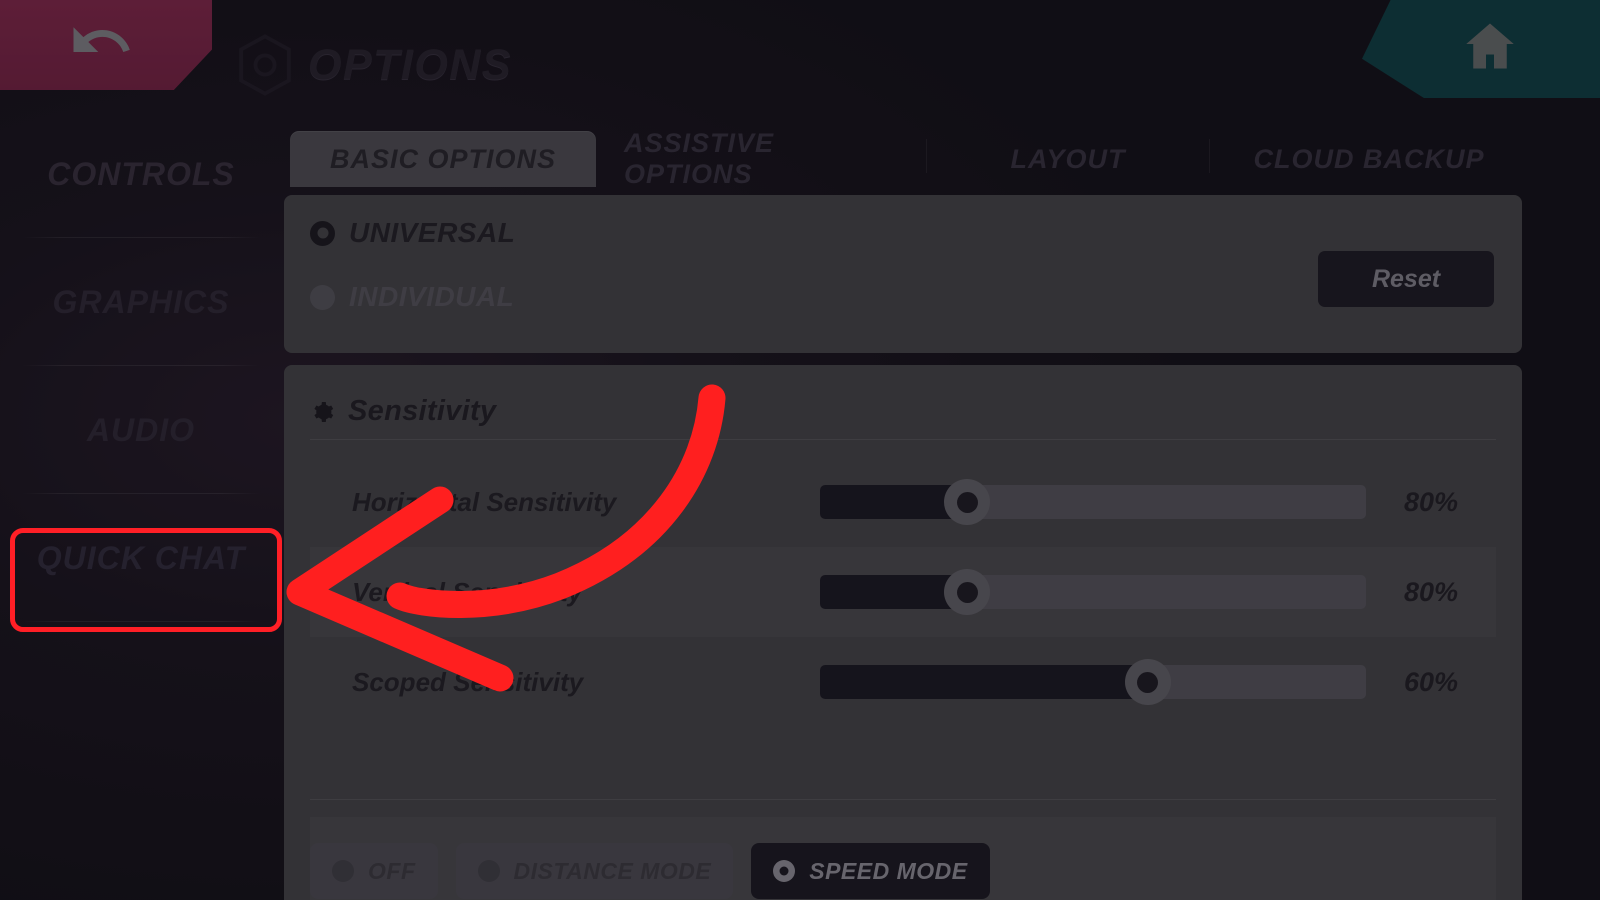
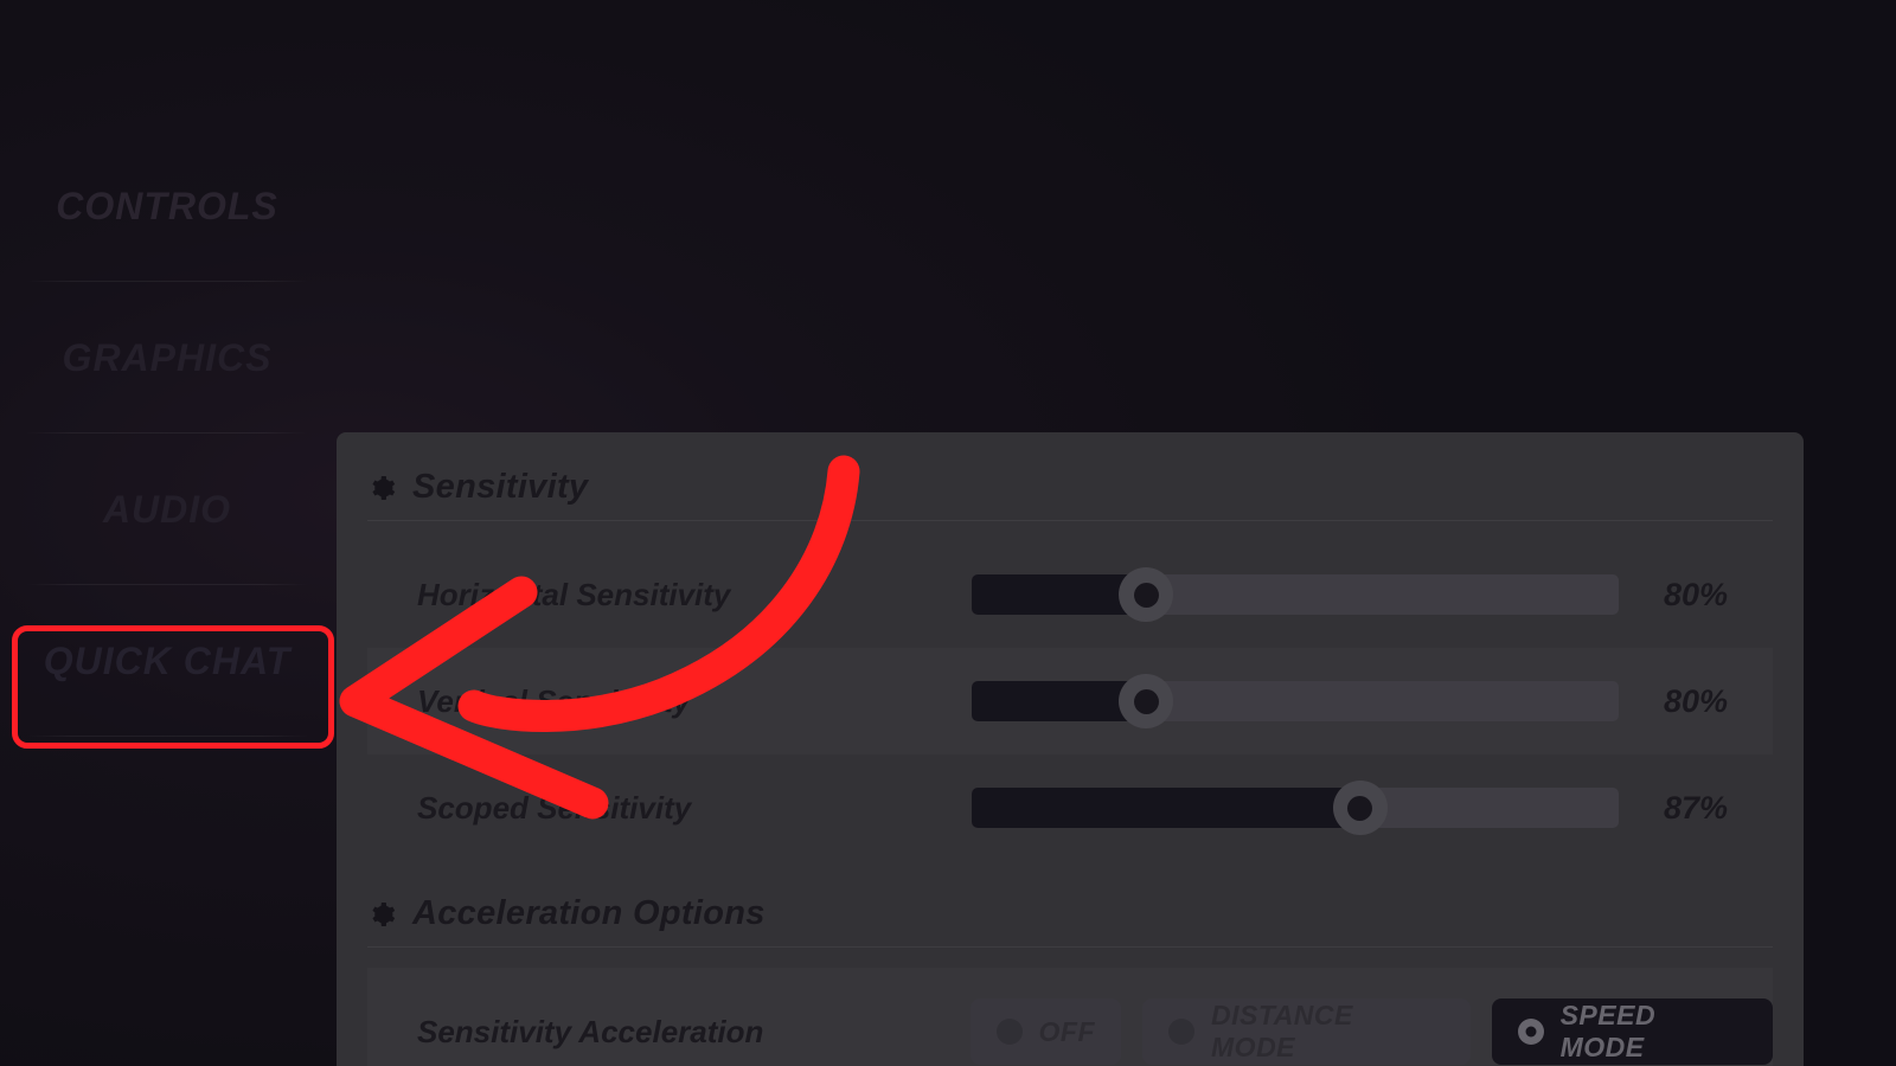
- OPTIONS
- BASIC OPTIONS
- ASSISTIVE OPTIONS
- LAYOUT
- CLOUD BACKUP
- UNIVERSAL
- Reset
  Sensitivity
  Horizal Sensitivity
  80%
  80%
  Scoped Sitivity
- 60%
+ 87%
+ Acceleration Options
+ Sensitivity Acceleration
  SPEED MODE
